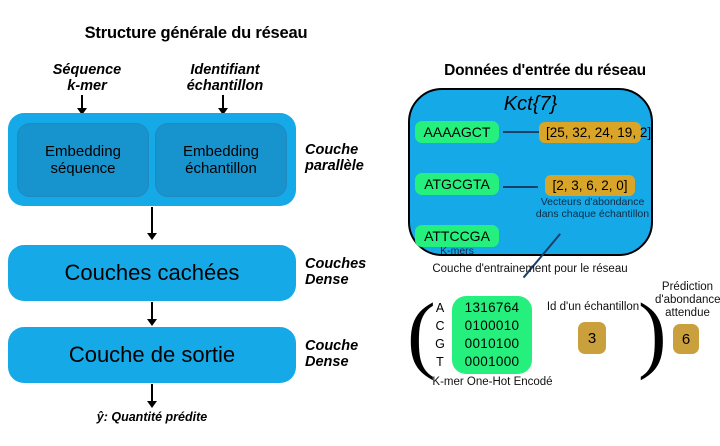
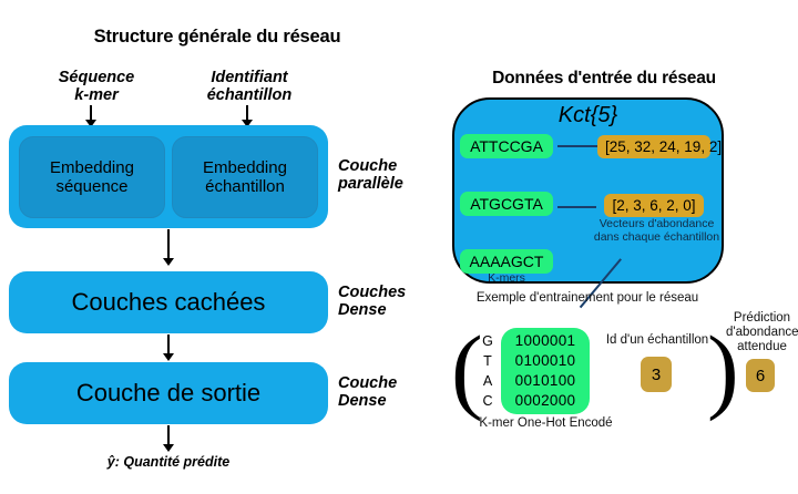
  Structure générale du réseau
  Séquence
  k-mer
  Identifiant
  échantillon
  Embedding
  séquence
  Embedding
  échantillon
  Couche
  parallèle
  Couches cachées
  Couches
  Dense
  Couche de sortie
  Couche
  Dense
  ŷ: Quantité prédite
  Données d'entrée du réseau
- Kct{7}
+ Kct{5}
- AAAAGCT
+ ATTCCGA
  ATGCGTA
- ATTCCGA
+ AAAAGCT
  K-mers
  [25, 32, 24, 19, 2]
  [2, 3, 6, 2, 0]
  Vecteurs d'abondance
  dans chaque échantillon
- Couche d'entrainement pour le réseau
+ Exemple d'entrainement pour le réseau
  (
  )
- A
+ G
- C
+ T
- G
+ A
- T
+ C
- 1316764
+ 1000001
  0100010
  0010100
- 0001000
+ 0002000
  K-mer One-Hot Encodé
  Id d'un échantillon
  3
  Prédiction
  d'abondance
  attendue
  6
